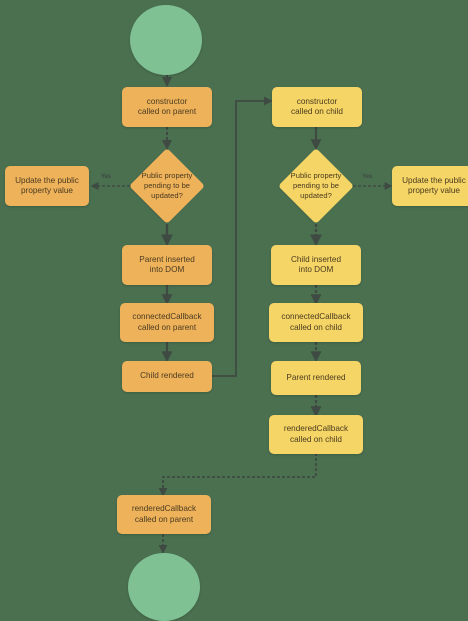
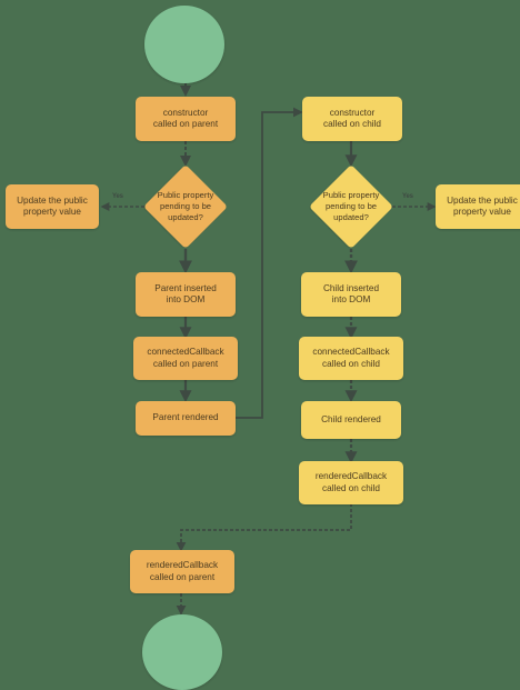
  constructor
  called on parent
  Public property
  pending to be
  updated?
  Update the public
  property value
  Parent inserted
  into DOM
  connectedCallback
  called on parent
- Child rendered
+ Parent rendered
  renderedCallback
  called on parent
  constructor
  called on child
  Public property
  pending to be
  updated?
  Update the public
  property value
  Child inserted
  into DOM
  connectedCallback
  called on child
- Parent rendered
+ Child rendered
  renderedCallback
  called on child
